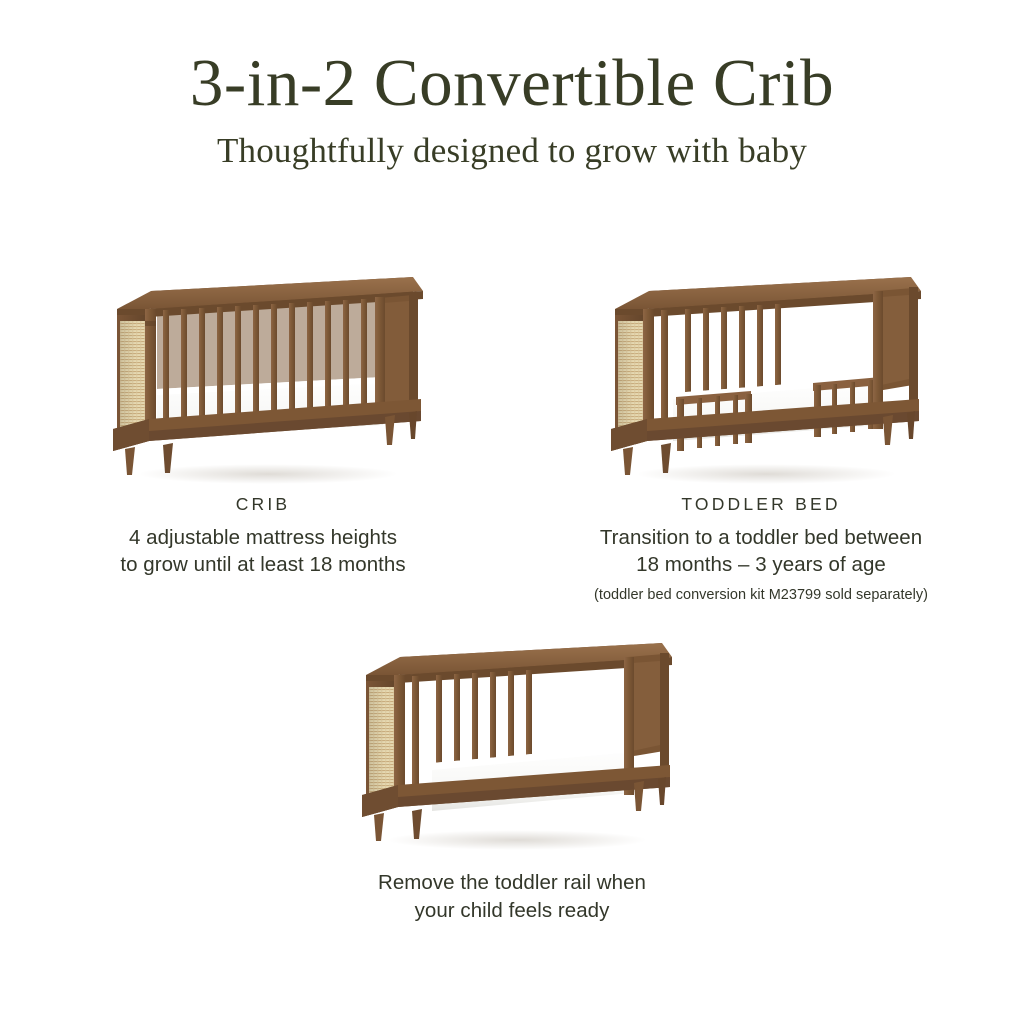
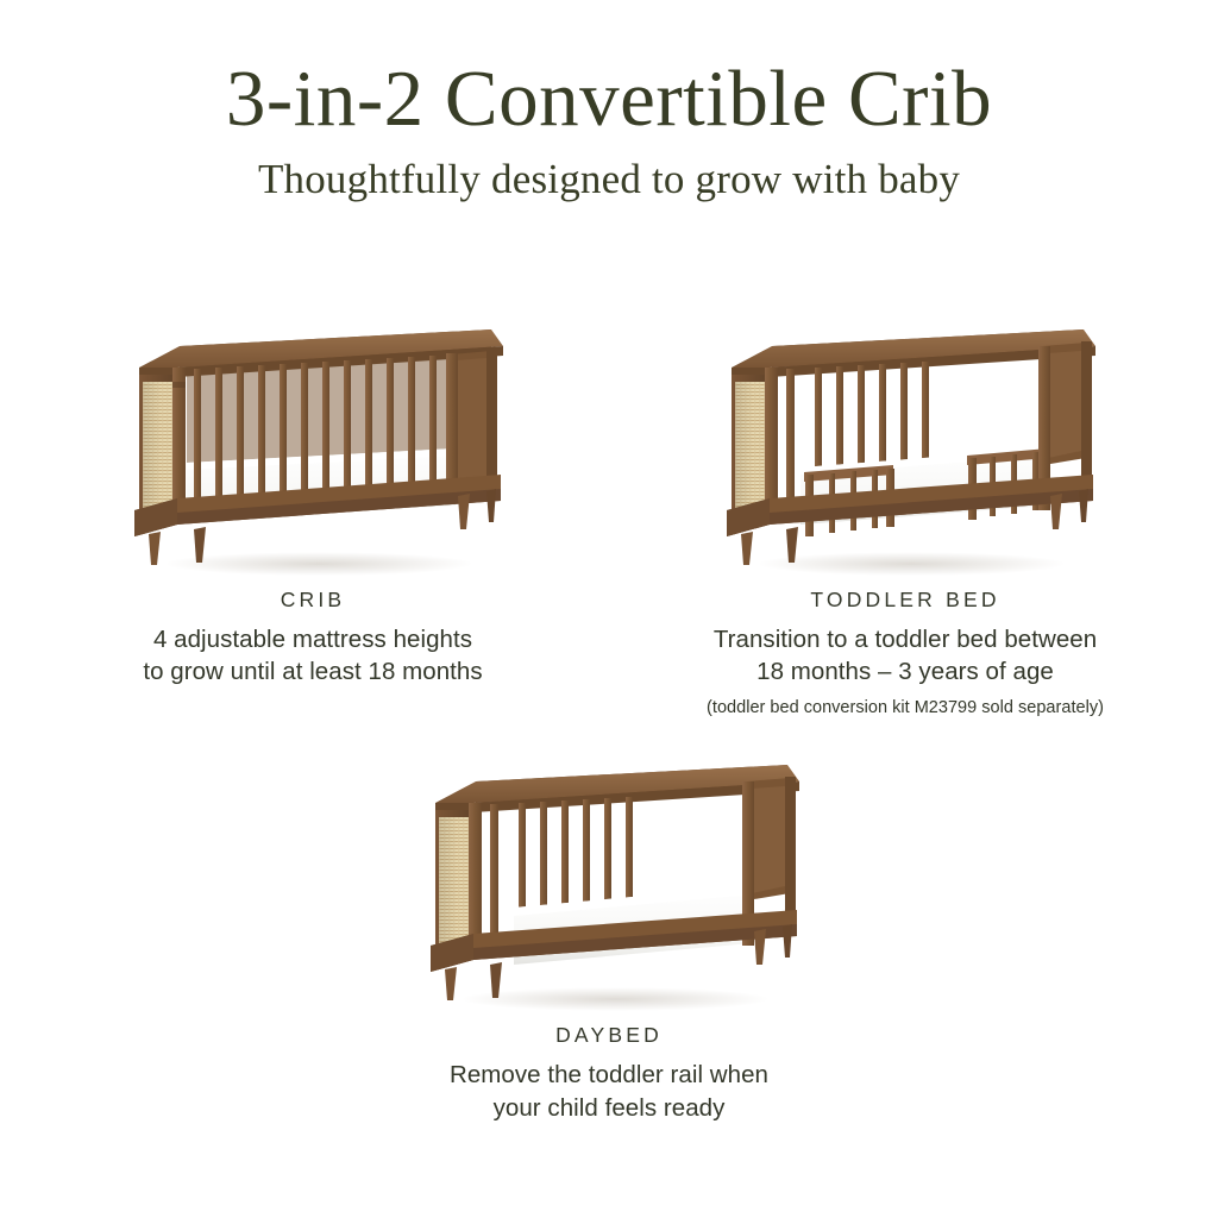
  3-in-2 Convertible Crib
  Thoughtfully designed to grow with baby
  CRIB
  4 adjustable mattress heights
  to grow until at least 18 months
  TODDLER BED
  Transition to a toddler bed between
  18 months – 3 years of age
  (toddler bed conversion kit M23799 sold separately)
+ DAYBED
  Remove the toddler rail when
  your child feels ready
